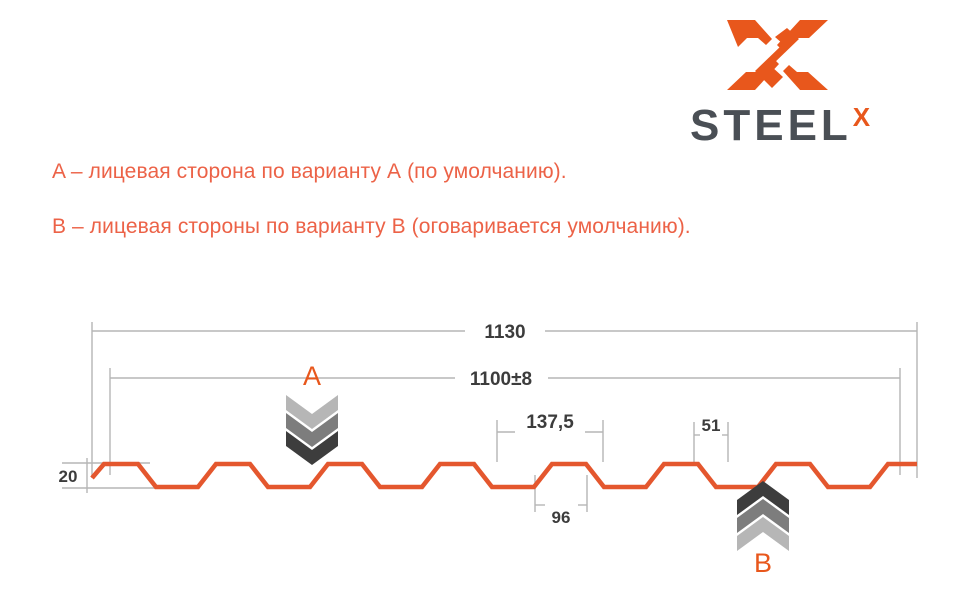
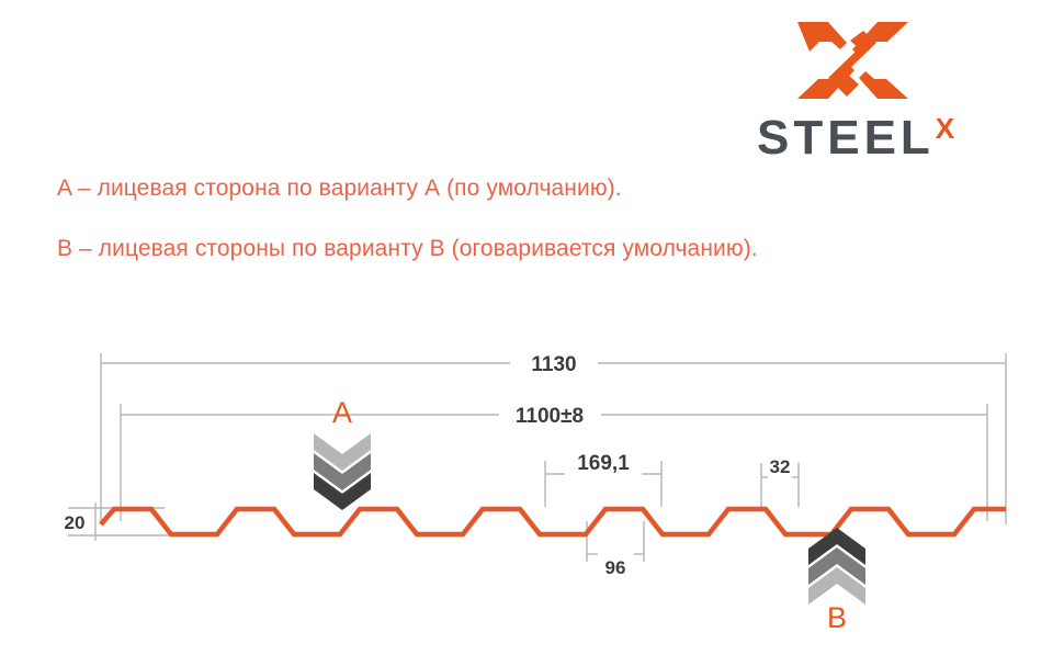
  STEELX
  A – лицевая сторона по варианту А (по умолчанию).
  B – лицевая стороны по варианту B (оговаривается умолчанию).
  1130
  1100±8
- 137,5
+ 169,1
- 51
+ 32
  96
  20
  A
  B
